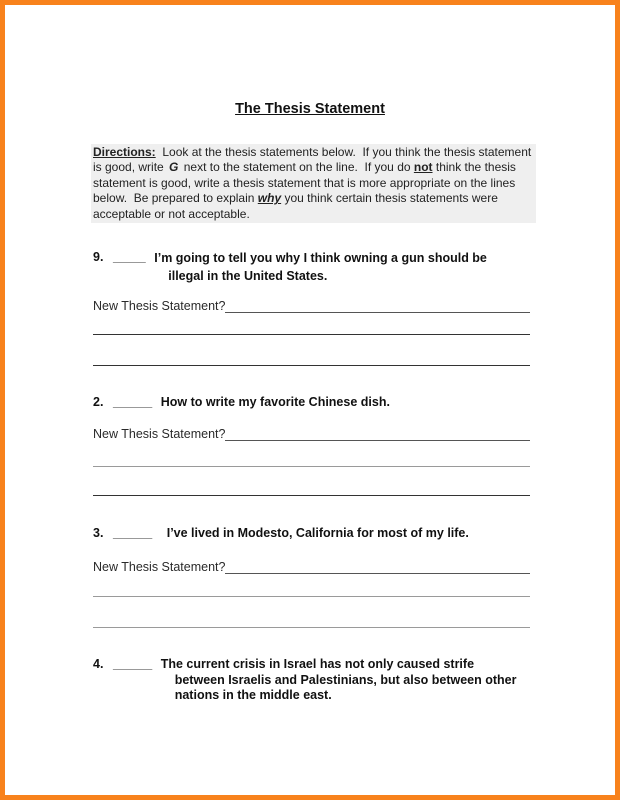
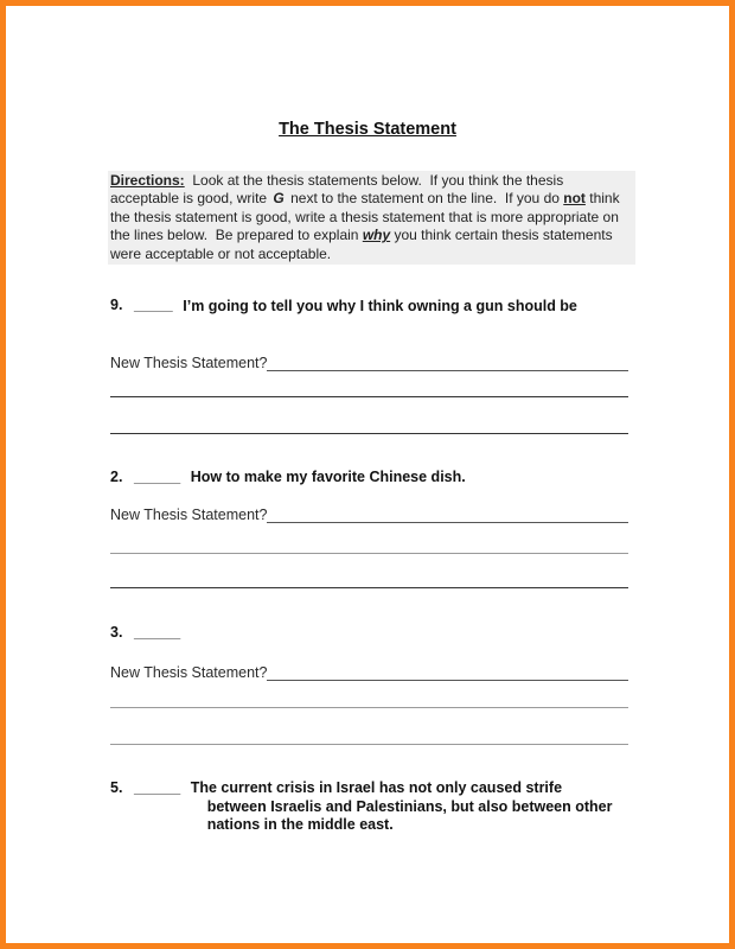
  The Thesis Statement
- Directions: Look at the thesis statements below. If you think the thesis statement is good, write G next to the statement on the line. If you do not think the thesis statement is good, write a thesis statement that is more appropriate on the lines below. Be prepared to explain why you think certain thesis statements were acceptable or not acceptable.
+ Directions: Look at the thesis statements below. If you think the thesis acceptable is good, write G next to the statement on the line. If you do not think the thesis statement is good, write a thesis statement that is more appropriate on the lines below. Be prepared to explain why you think certain thesis statements were acceptable or not acceptable.
  9.
  _____
  I’m going to tell you why I think owning a gun should be
- illegal in the United States.
  New Thesis Statement?
  2.
  ______
- How to write my favorite Chinese dish.
+ How to make my favorite Chinese dish.
  New Thesis Statement?
  3.
  ______
- I’ve lived in Modesto, California for most of my life.
  New Thesis Statement?
- 4.
+ 5.
  ______
  The current crisis in Israel has not only caused strife
  between Israelis and Palestinians, but also between other
  nations in the middle east.
